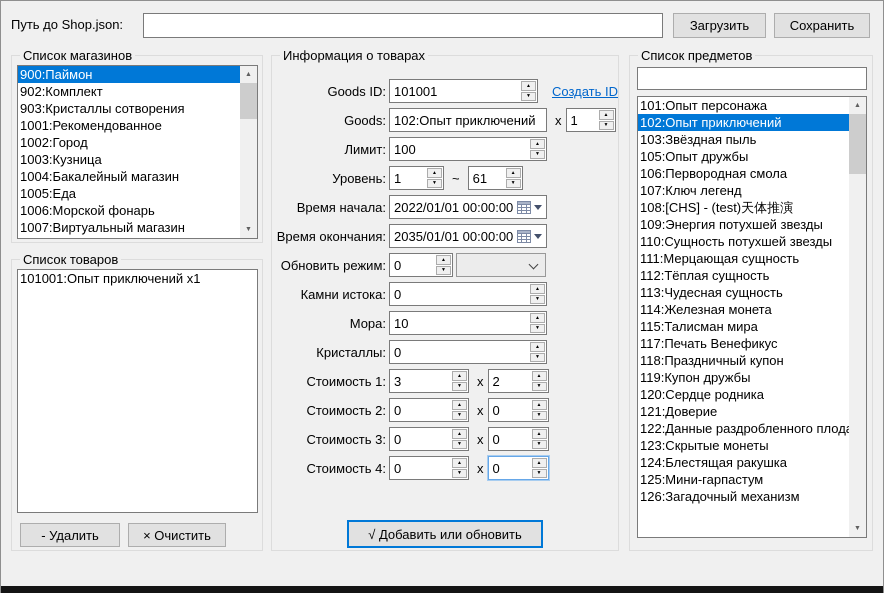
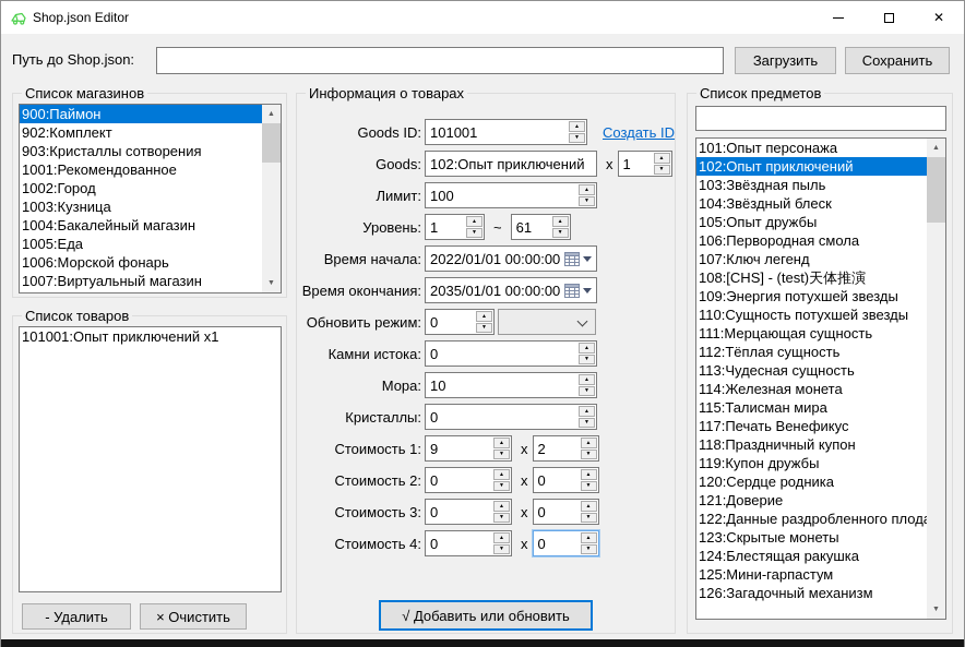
+ Shop.json Editor
+ ✕
  Путь до Shop.json:
  Загрузить
  Сохранить
  Список магазинов
  900:Паймон
  902:Комплект
  903:Кристаллы сотворения
  1001:Рекомендованное
  1002:Город
  1003:Кузница
  1004:Бакалейный магазин
  1005:Еда
  1006:Морской фонарь
  1007:Виртуальный магазин
  Список товаров
  101001:Опыт приключений x1
  - Удалить
  × Очистить
  Информация о товарах
  Goods ID:
  101001
  Создать ID
  Goods:
  102:Опыт приключений
  x
  1
  Лимит:
  100
  Уровень:
  1
  ~
  61
  Время начала:
  2022/01/01 00:00:00
  Время окончания:
  2035/01/01 00:00:00
  Обновить режим:
  0
  Камни истока:
  0
  Мора:
  10
  Кристаллы:
  0
  Стоимость 1:
- 3
+ 9
  x
  2
  Стоимость 2:
  0
  x
  0
  Стоимость 3:
  0
  x
  0
  Стоимость 4:
  0
  x
  0
  √ Добавить или обновить
  Список предметов
  101:Опыт персонажа
  102:Опыт приключений
  103:Звёздная пыль
+ 104:Звёздный блеск
  105:Опыт дружбы
  106:Первородная смола
  107:Ключ легенд
  108:[CHS] - (test)天体推演
  109:Энергия потухшей звезды
  110:Сущность потухшей звезды
  111:Мерцающая сущность
  112:Тёплая сущность
  113:Чудесная сущность
  114:Железная монета
  115:Талисман мира
  117:Печать Венефикус
  118:Праздничный купон
  119:Купон дружбы
  120:Сердце родника
  121:Доверие
  122:Данные раздробленного плод
  123:Скрытые монеты
  124:Блестящая ракушка
  125:Мини-гарпастум
  126:Загадочный механизм
